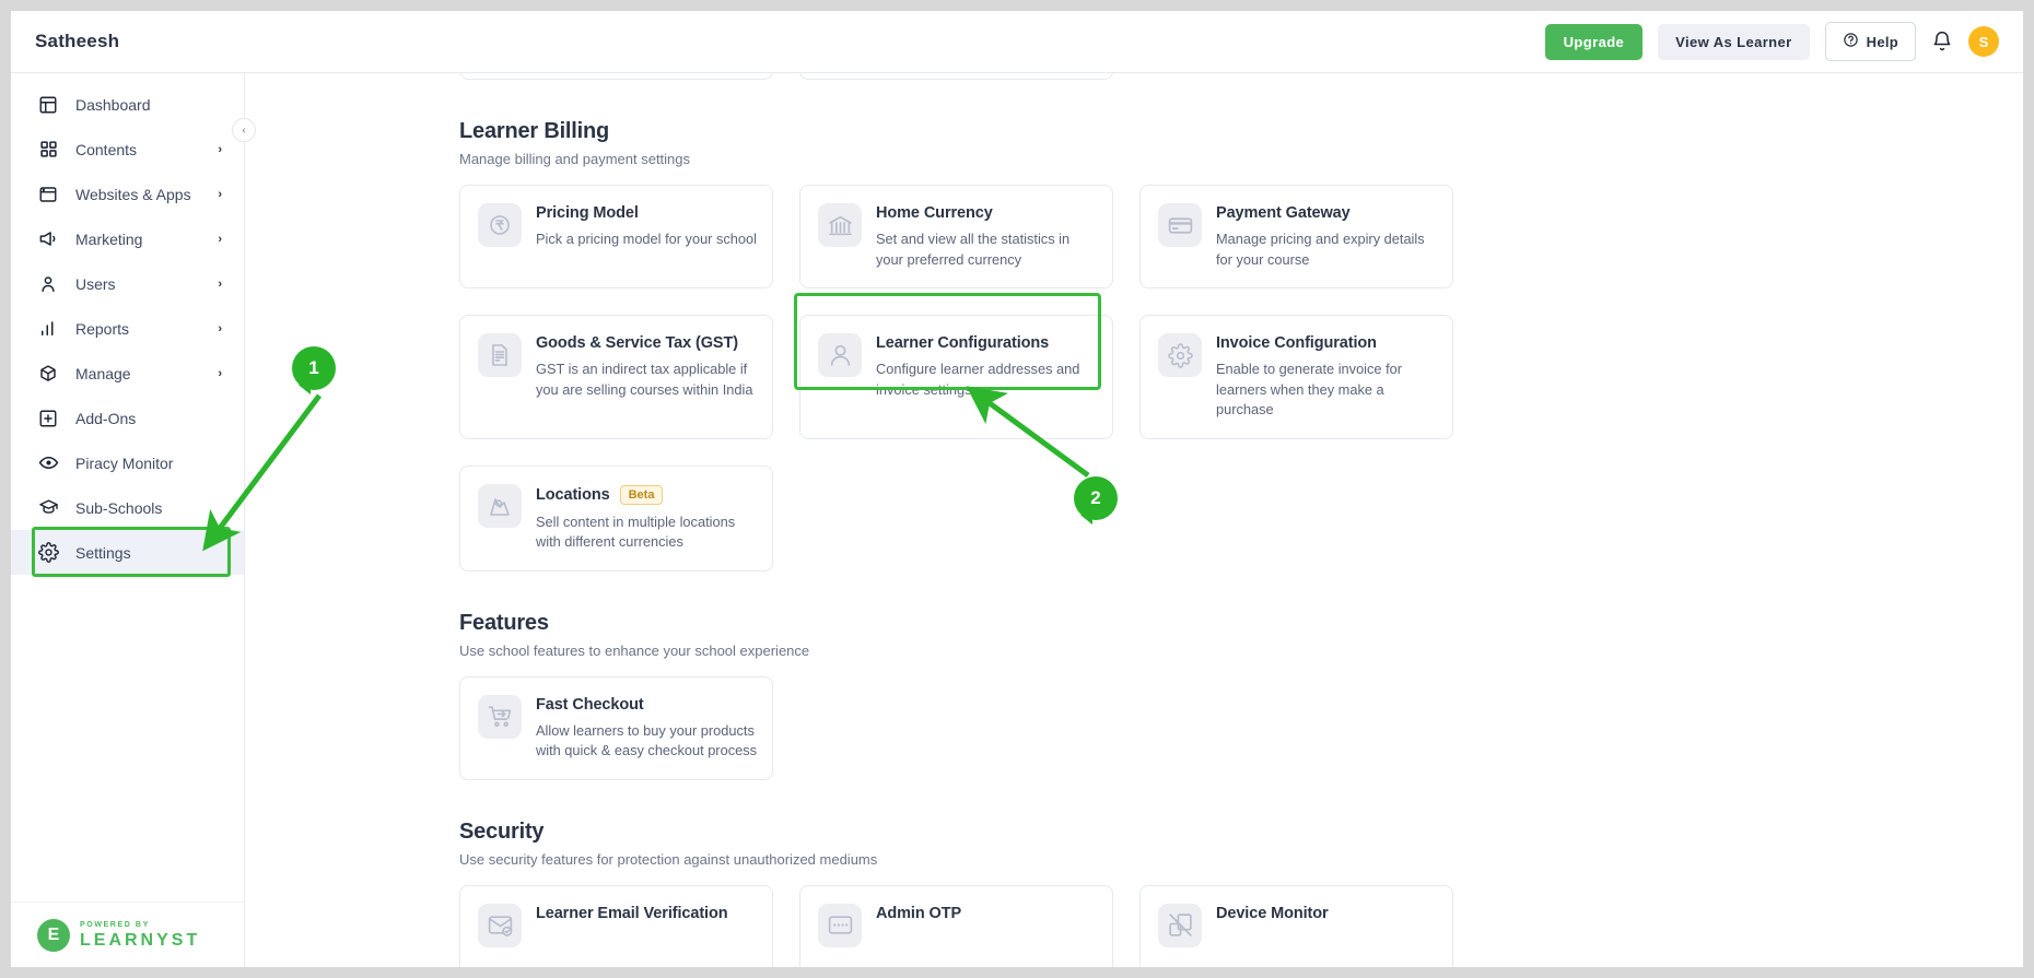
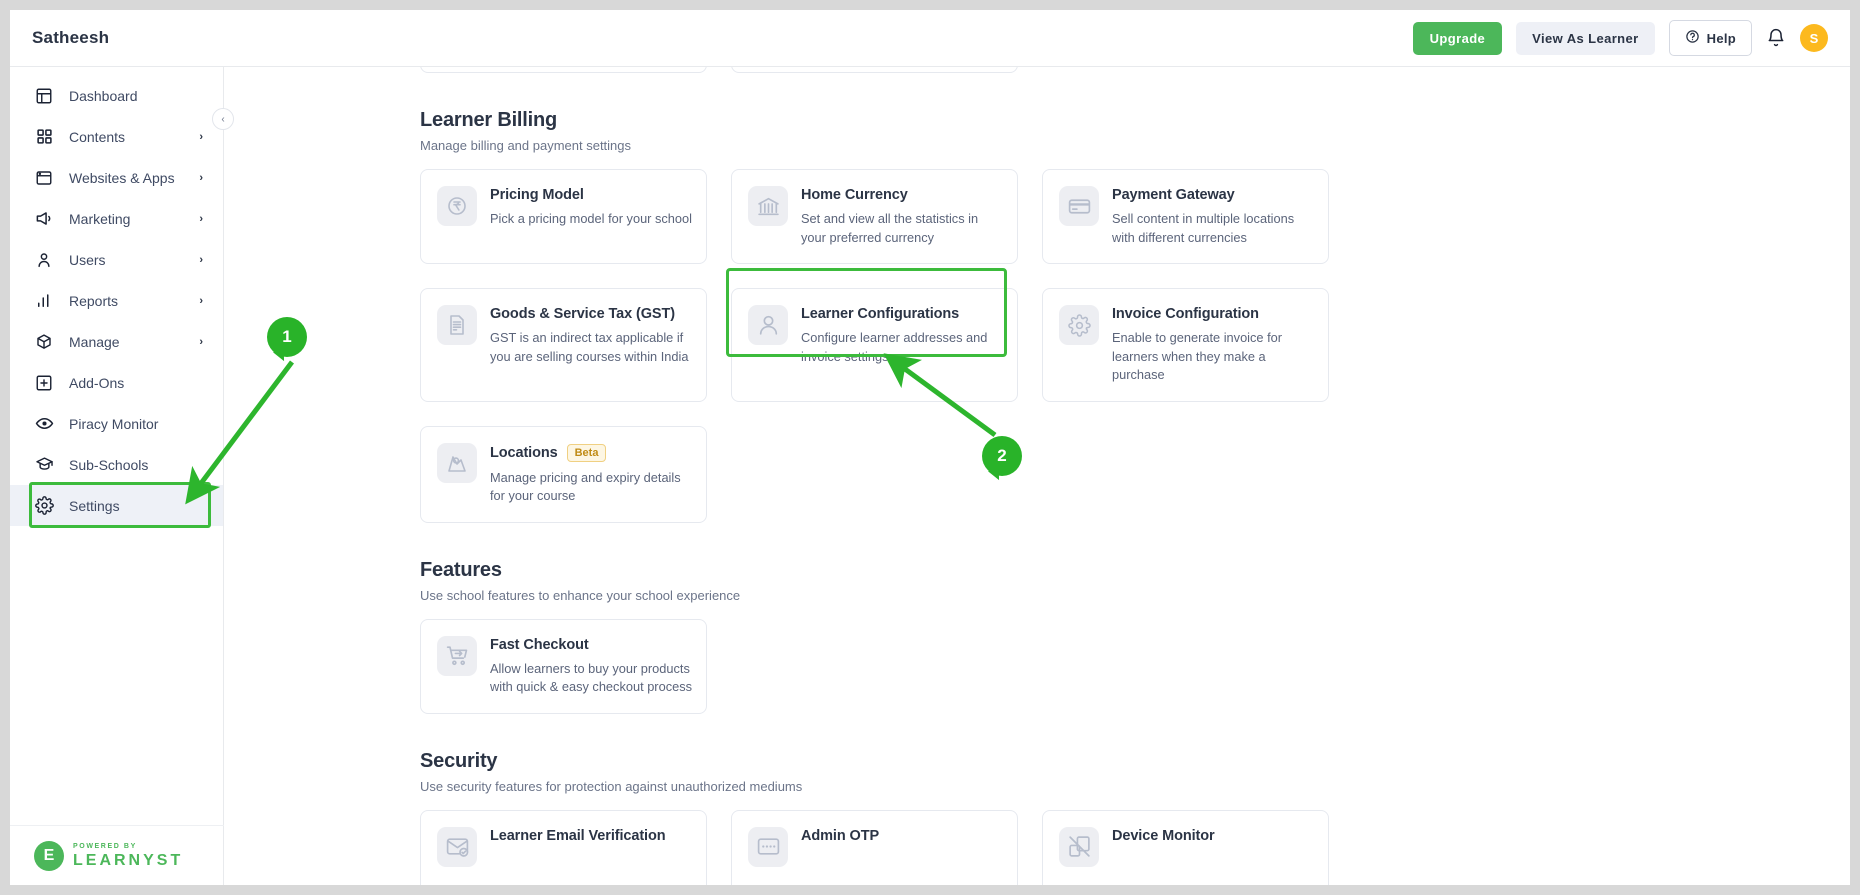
  Satheesh
  Upgrade
  View As Learner
  Help
  S
  ‹
  Dashboard
  Contents
  ›
  Websites & Apps
  ›
  Marketing
  ›
  Users
  ›
  Reports
  ›
  Manage
  ›
  Add-Ons
  Piracy Monitor
  Sub-Schools
  Settings
  E
  LEARNYST
  Learner Billing
  Manage billing and payment settings
  Pricing Model
  Pick a pricing model for your school
  Home Currency
  Set and view all the statistics in your preferred currency
  Payment Gateway
- Manage pricing and expiry details for your course
+ Sell content in multiple locations with different currencies
  Goods & Service Tax (GST)
  GST is an indirect tax applicable if you are selling courses within India
  Learner Configurations
  Configure learner addresses and invoice settings
  Invoice Configuration
  Enable to generate invoice for learners when they make a purchase
  Locations
  Beta
- Sell content in multiple locations with different currencies
+ Manage pricing and expiry details for your course
  Features
  Use school features to enhance your school experience
  Fast Checkout
  Allow learners to buy your products with quick & easy checkout process
  Security
  Use security features for protection against unauthorized mediums
  Learner Email Verification
  Admin OTP
  Device Monitor
  1
  2
